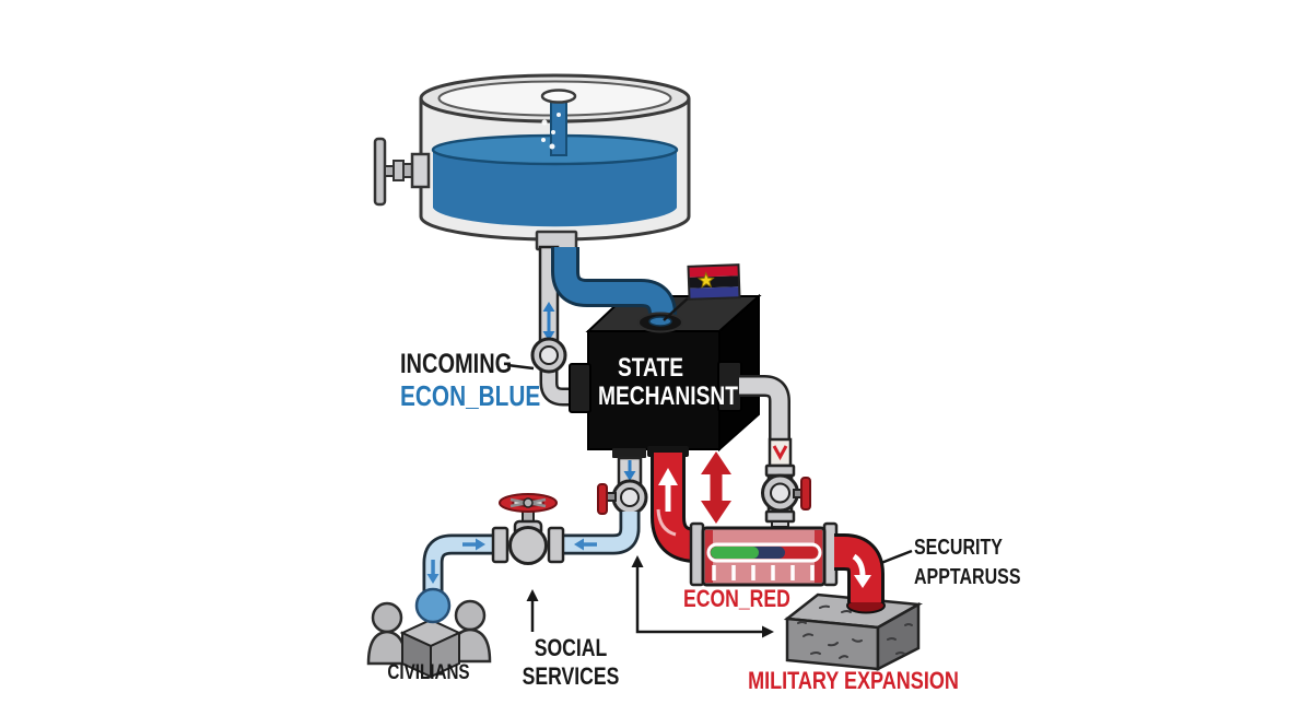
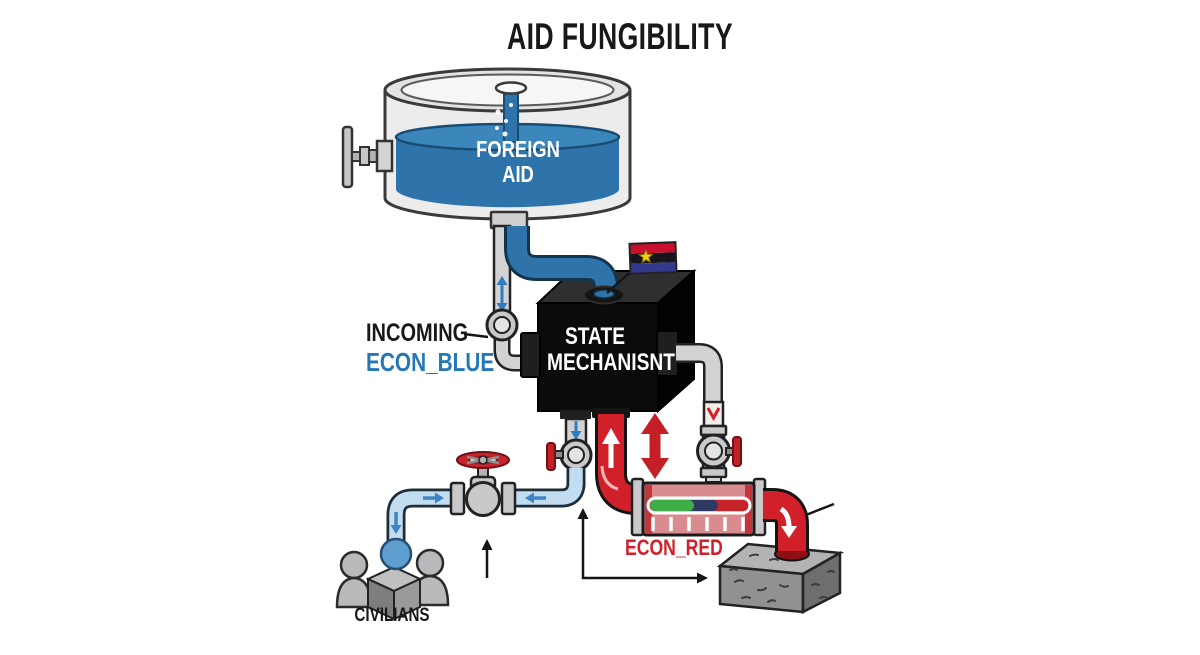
+ AID FUNGIBILITY
+ FOREIGN
+ AID
  INCOMING
  ECON_BLUE
  STATE
  MECHANISNT
  CIVILIANS
- SOCIAL
- SERVICES
  ECON_RED
- MILITARY EXPANSION
- SECURITY
- APPTARUSS
